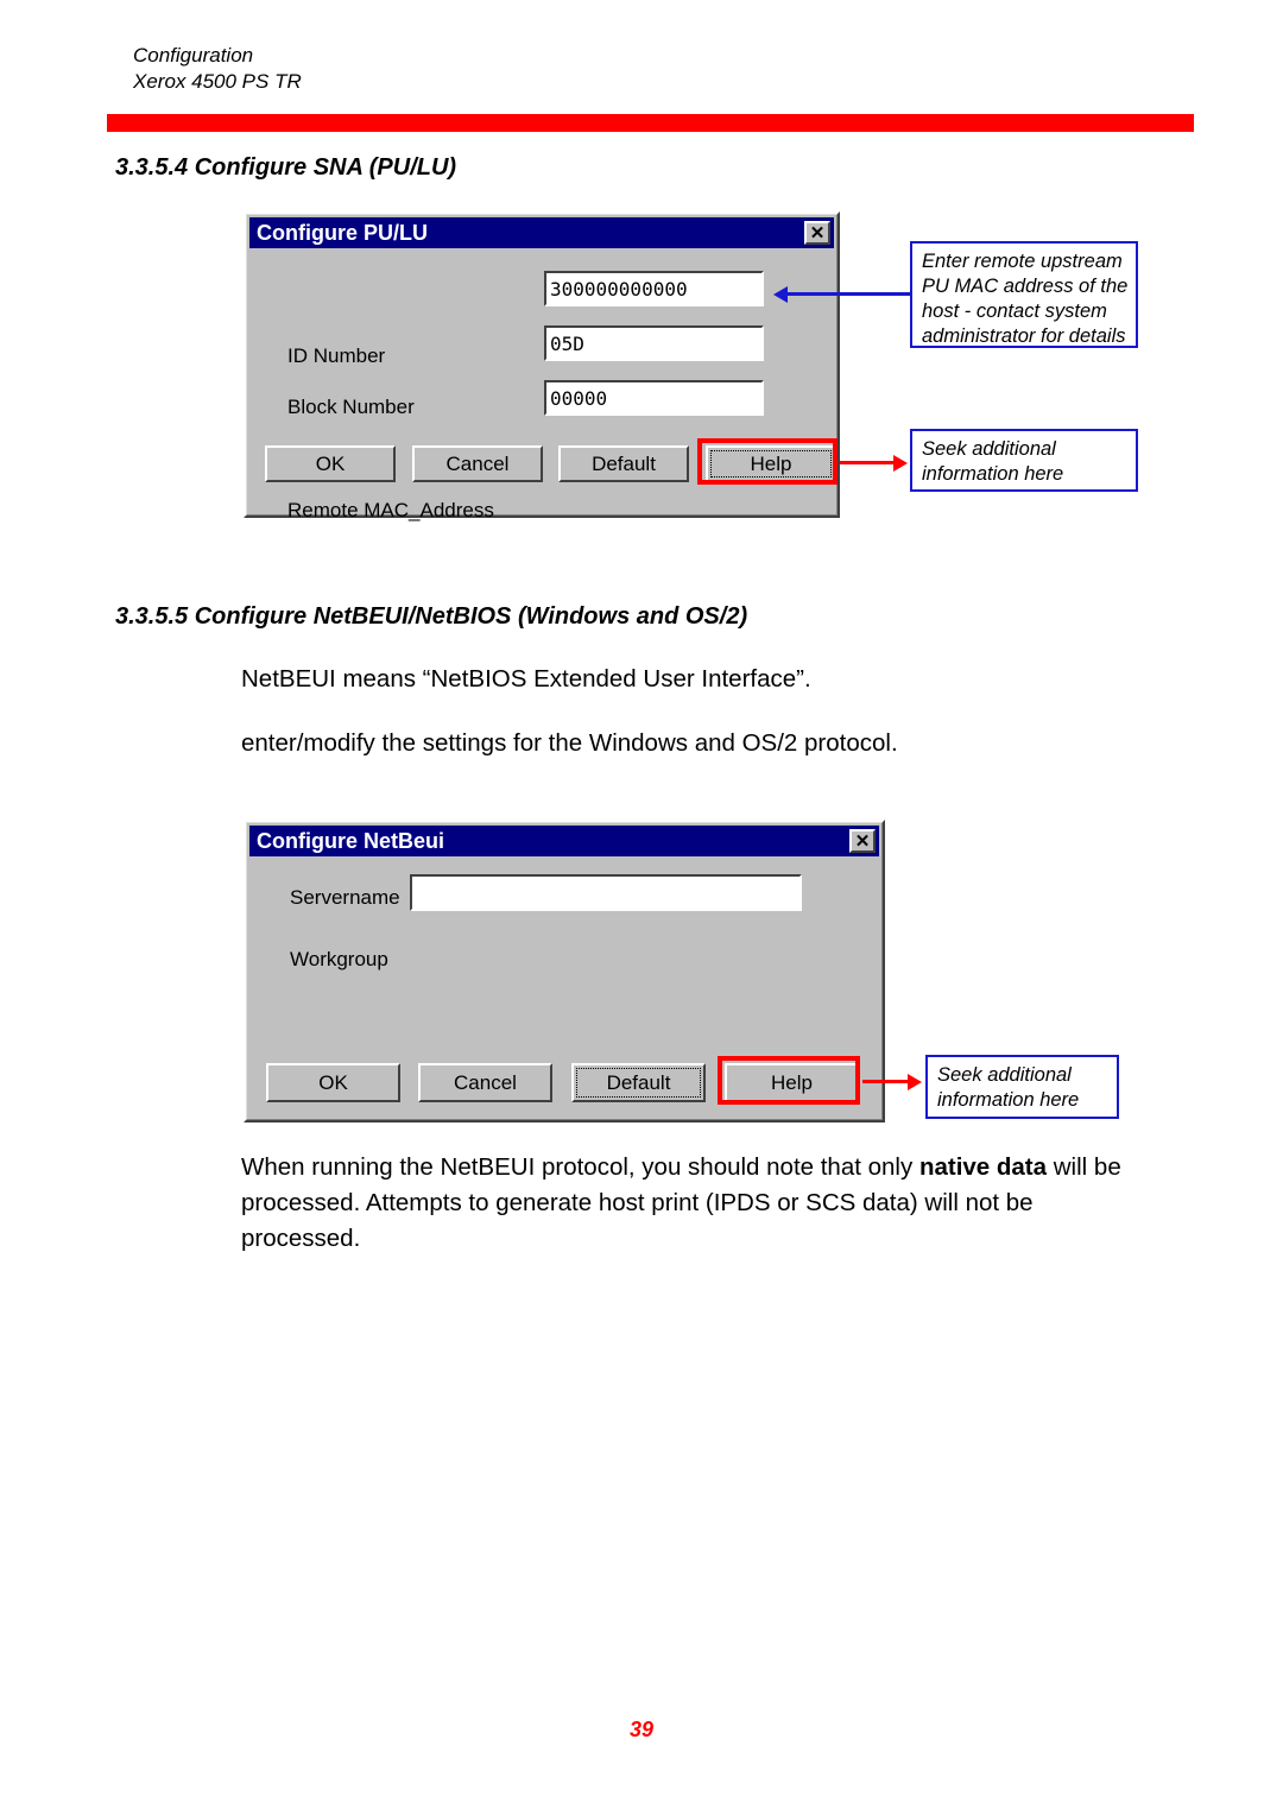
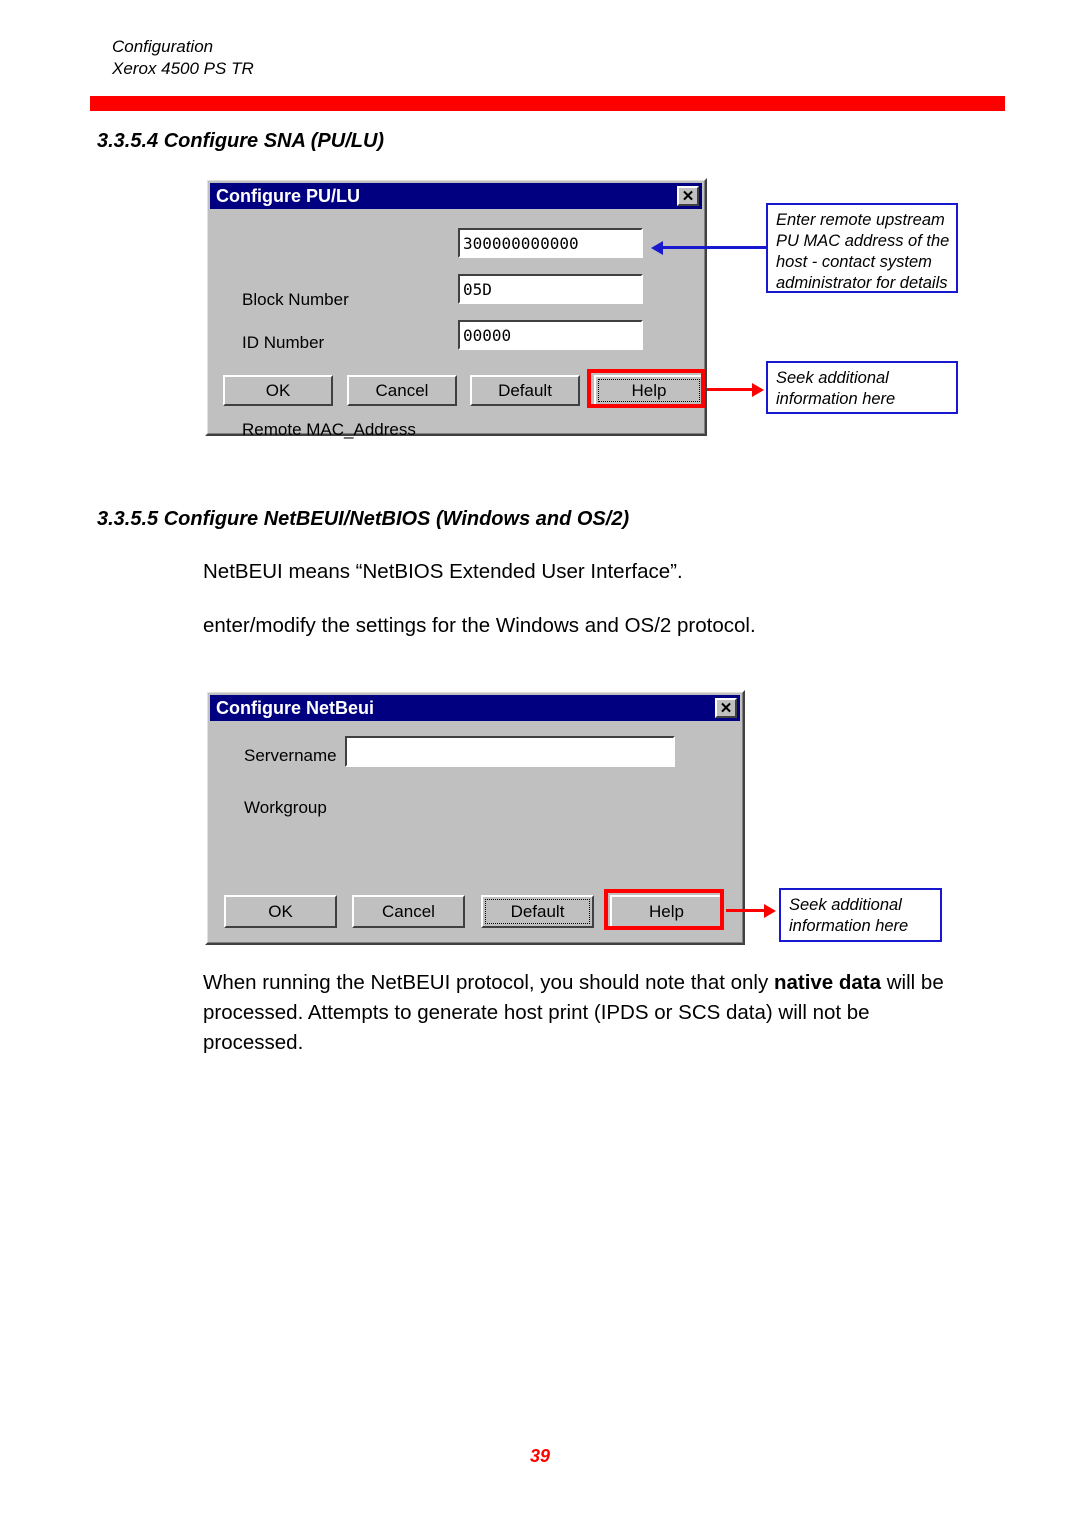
  Configuration
  Xerox 4500 PS TR
  3.3.5.4 Configure SNA (PU/LU)
  Configure PU/LU
  ✕
  Remote MAC_Address
  300000000000
- ID Number
+ Block Number
  05D
- Block Number
+ ID Number
  00000
  OK
  Cancel
  Default
  Help
  Enter remote upstream
  PU MAC address of the
  host - contact system
  administrator for details
  Seek additional
  information here
  3.3.5.5 Configure NetBEUI/NetBIOS (Windows and OS/2)
  NetBEUI means “NetBIOS Extended User Interface”.
  enter/modify the settings for the Windows and OS/2 protocol.
  Configure NetBeui
  ✕
  Servername
  Workgroup
  OK
  Cancel
  Default
  Help
  Seek additional
  information here
  When running the NetBEUI protocol, you should note that only native data will be processed. Attempts to generate host print (IPDS or SCS data) will not be processed.
  39
